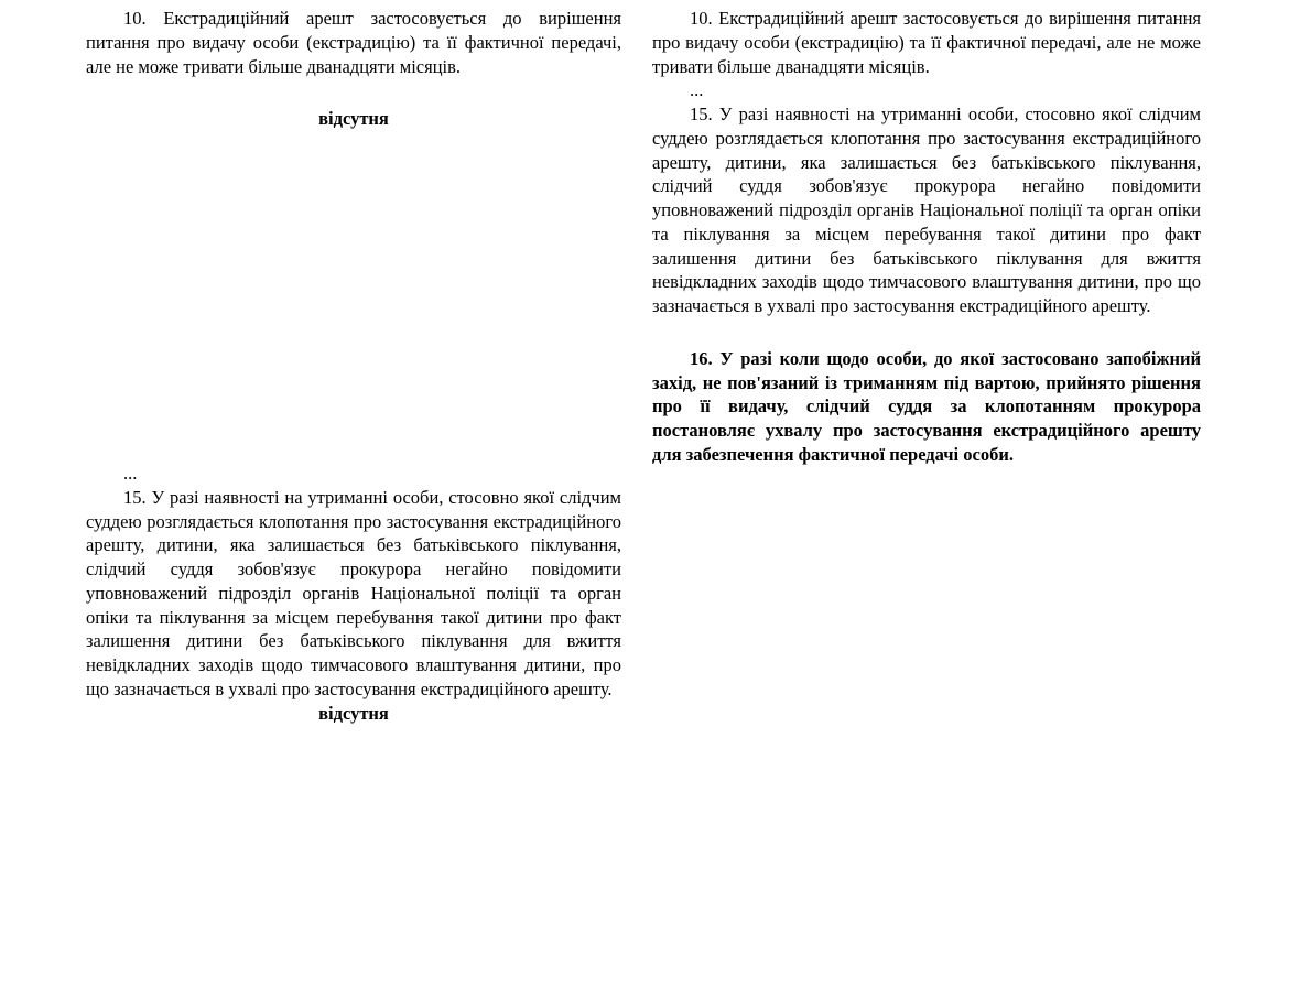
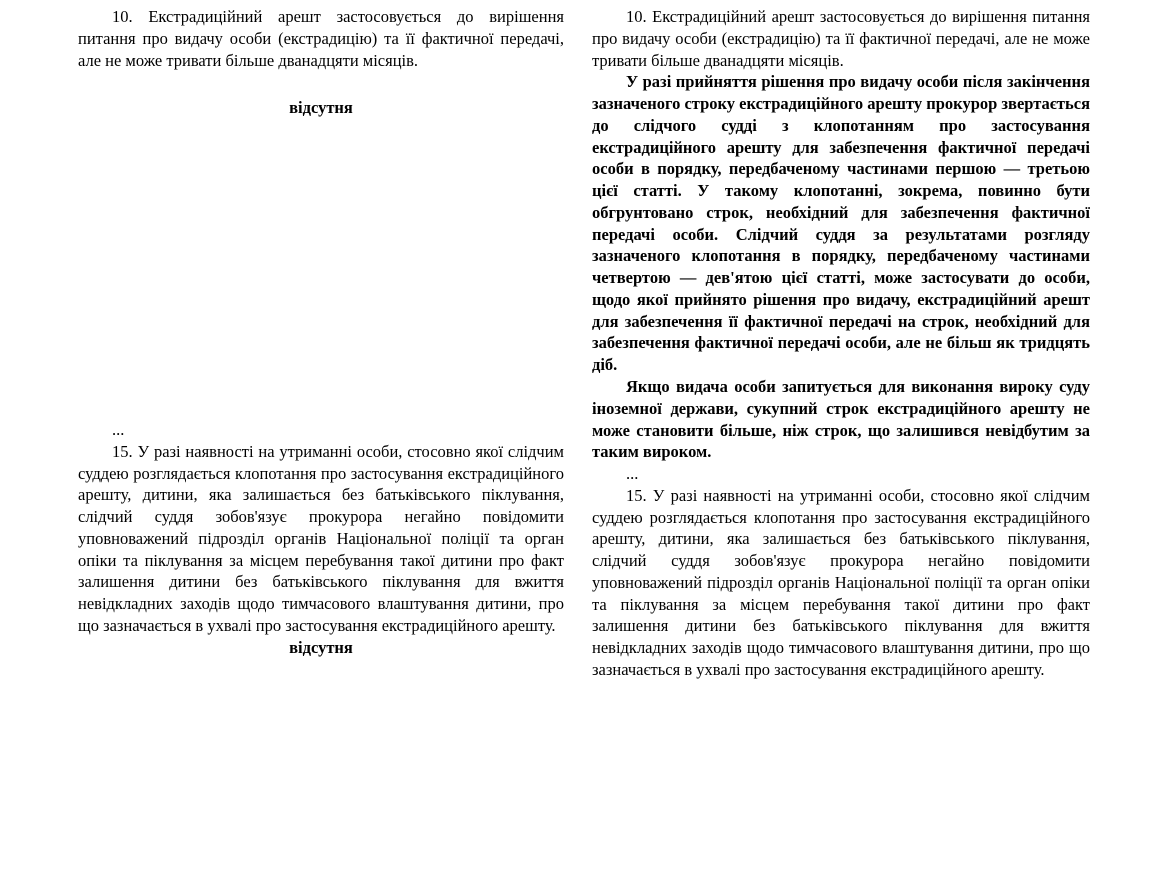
  10. Екстрадиційний арешт застосовується до вирішення питання про видачу особи (екстрадицію) та її фактичної передачі, але не може тривати більше дванадцяти місяців.
  відсутня
  ...
  15. У разі наявності на утриманні особи, стосовно якої слідчим суддею розглядається клопотання про застосування екстрадиційного арешту, дитини, яка залишається без батьківського піклування, слідчий суддя зобов'язує прокурора негайно повідомити уповноважений підрозділ органів Національної поліції та орган опіки та піклування за місцем перебування такої дитини про факт залишення дитини без батьківського піклування для вжиття невідкладних заходів щодо тимчасового влаштування дитини, про що зазначається в ухвалі про застосування екстрадиційного арешту.
  відсутня
  10. Екстрадиційний арешт застосовується до вирішення питання про видачу особи (екстрадицію) та її фактичної передачі, але не може тривати більше дванадцяти місяців.
+ У разі прийняття рішення про видачу особи після закінчення зазначеного строку екстрадиційного арешту прокурор звертається до слідчого судді з клопотанням про застосування екстрадиційного арешту для забезпечення фактичної передачі особи в порядку, передбаченому частинами першою — третьою цієї статті. У такому клопотанні, зокрема, повинно бути обгрунтовано строк, необхідний для забезпечення фактичної передачі особи. Слідчий суддя за результатами розгляду зазначеного клопотання в порядку, передбаченому частинами четвертою — дев'ятою цієї статті, може застосувати до особи, щодо якої прийнято рішення про видачу, екстрадиційний арешт для забезпечення її фактичної передачі на строк, необхідний для забезпечення фактичної передачі особи, але не більш як тридцять діб.
+ Якщо видача особи запитується для виконання вироку суду іноземної держави, сукупний строк екстрадиційного арешту не може становити більше, ніж строк, що залишився невідбутим за таким вироком.
  ...
  15. У разі наявності на утриманні особи, стосовно якої слідчим суддею розглядається клопотання про застосування екстрадиційного арешту, дитини, яка залишається без батьківського піклування, слідчий суддя зобов'язує прокурора негайно повідомити уповноважений підрозділ органів Національної поліції та орган опіки та піклування за місцем перебування такої дитини про факт залишення дитини без батьківського піклування для вжиття невідкладних заходів щодо тимчасового влаштування дитини, про що зазначається в ухвалі про застосування екстрадиційного арешту.
- 16. У разі коли щодо особи, до якої застосовано запобіжний захід, не пов'язаний із триманням під вартою, прийнято рішення про її видачу, слідчий суддя за клопотанням прокурора постановляє ухвалу про застосування екстрадиційного арешту для забезпечення фактичної передачі особи.
